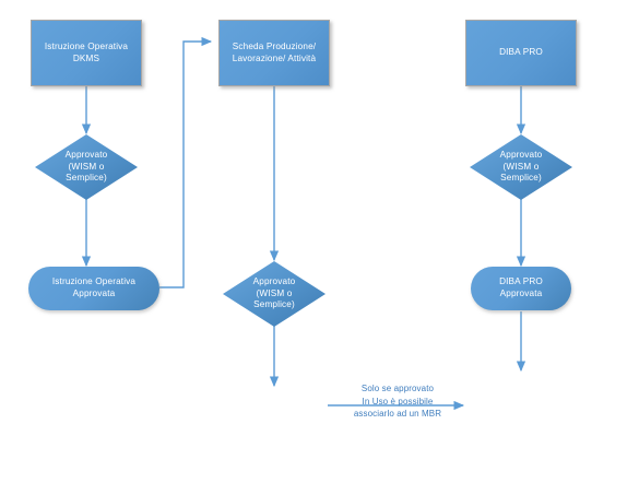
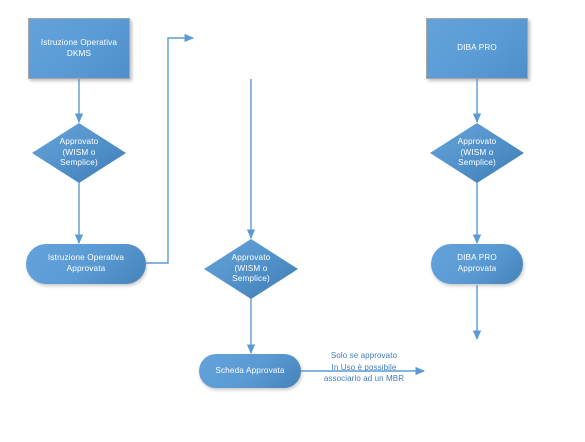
  Istruzione Operativa
  DKMS
  Approvato
  (WISM o
  Semplice)
  Istruzione Operativa
  Approvata
- Scheda Produzione/
- Lavorazione/ Attività
  Approvato
  (WISM o
  Semplice)
+ Scheda Approvata
  DIBA PRO
  Approvato
  (WISM o
  Semplice)
  DIBA PRO
  Approvata
  Solo se approvato
  In Uso è possibile
  associarlo ad un MBR
